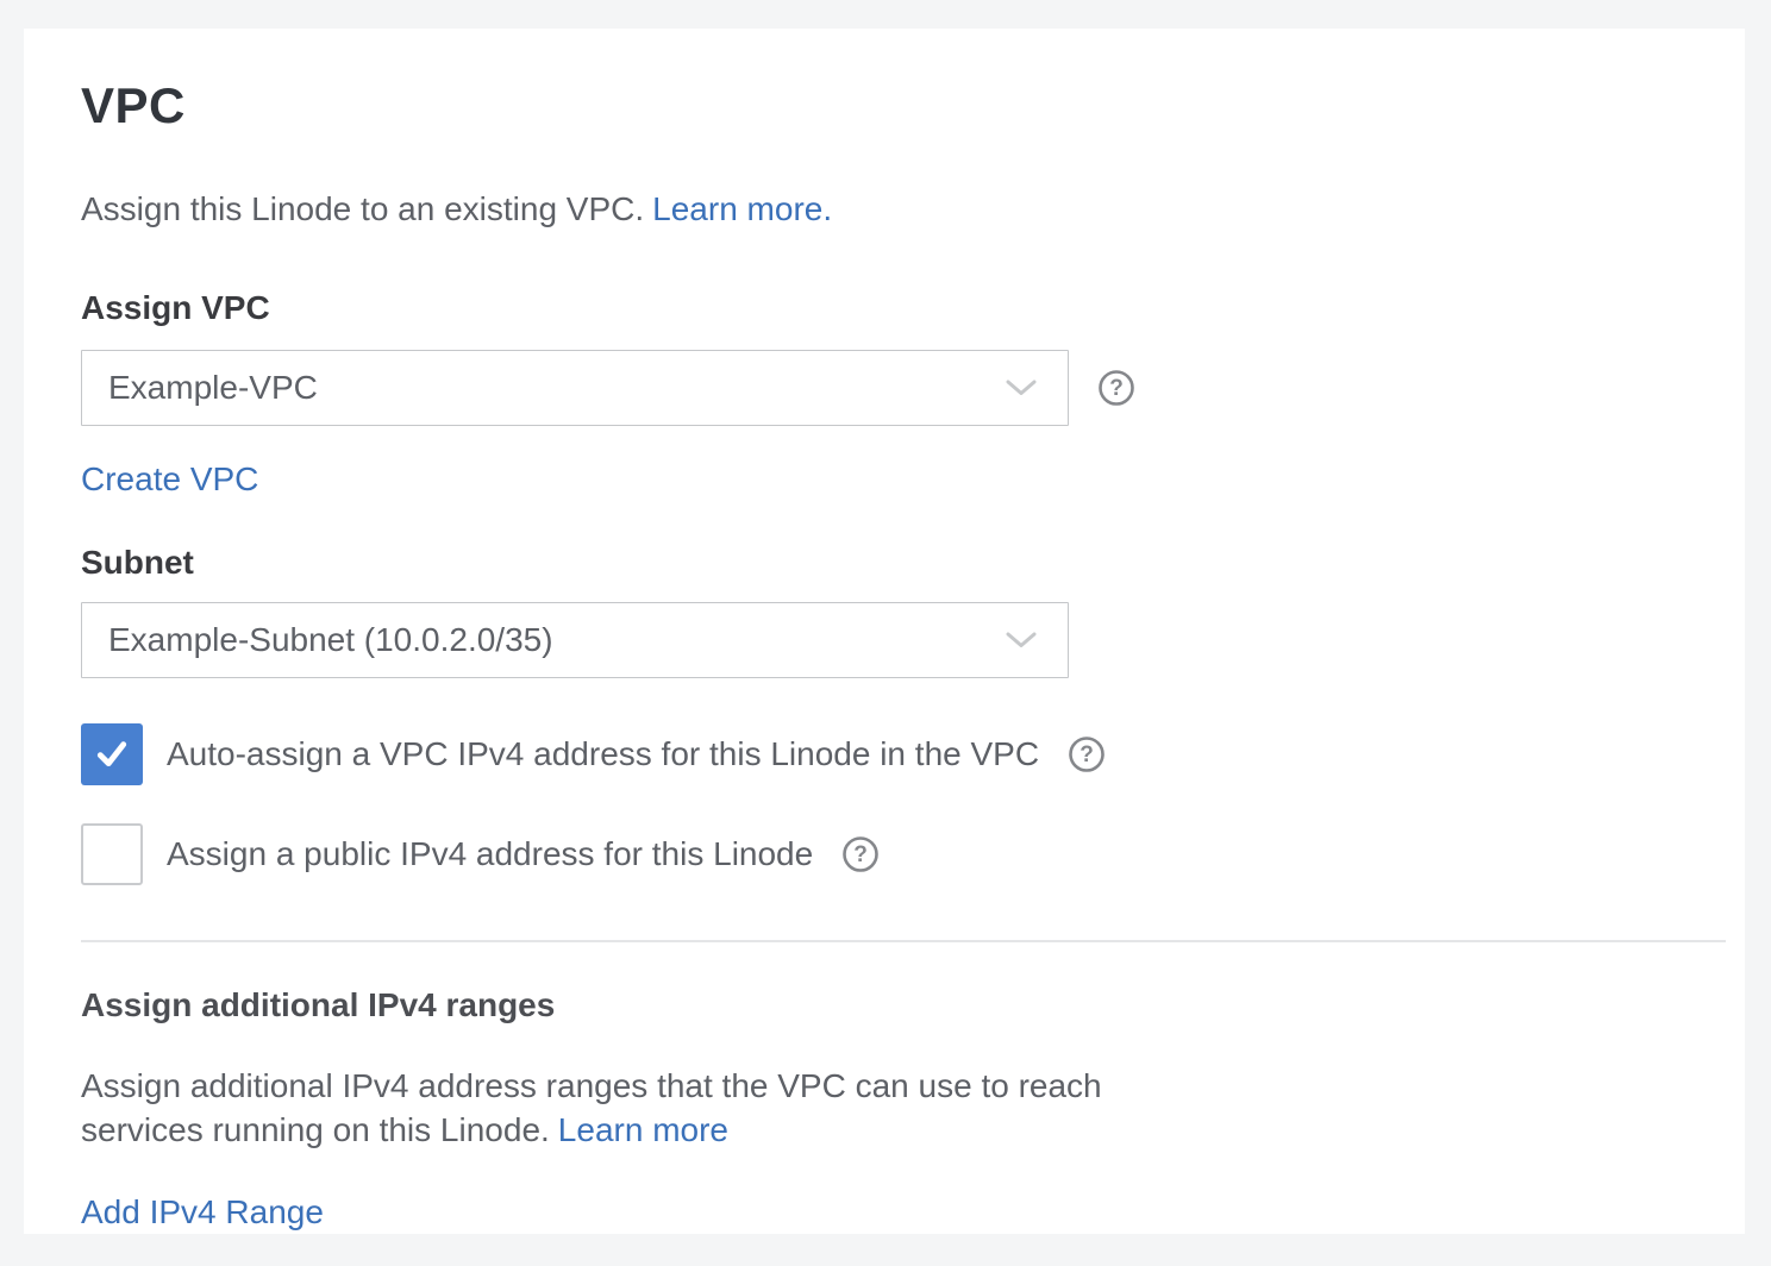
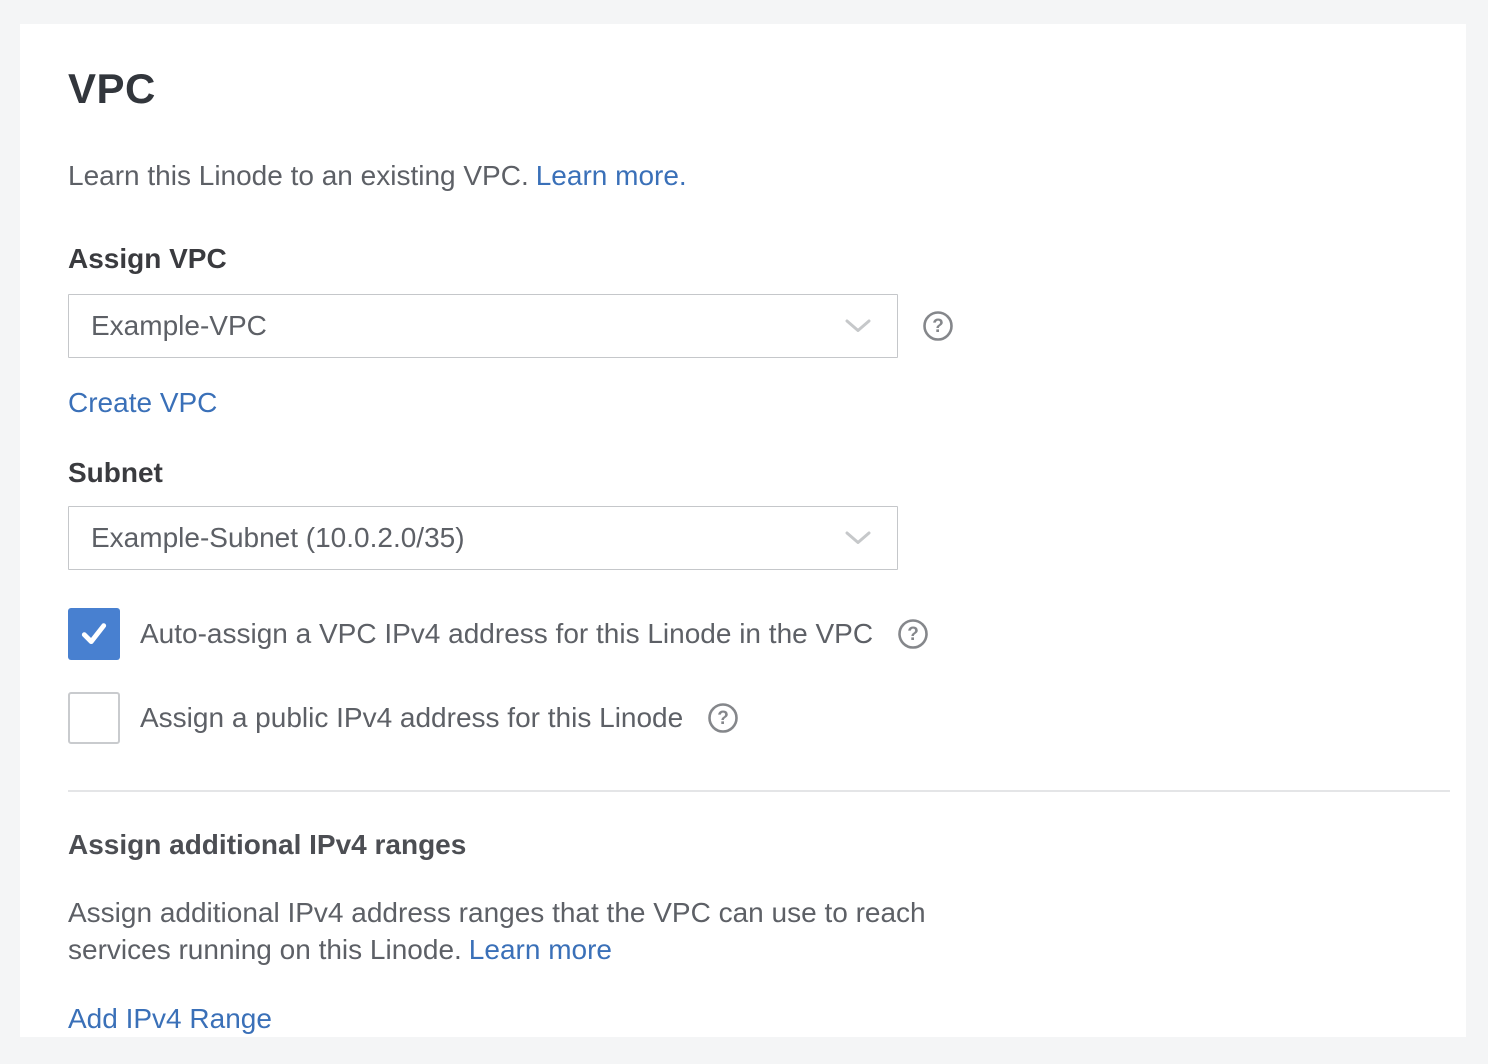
  VPC
- Assign this Linode to an existing VPC. Learn more.
+ Learn this Linode to an existing VPC. Learn more.
  Assign VPC
  Example-VPC
  ?
  Create VPC
  Subnet
  Example-Subnet (10.0.2.0/35)
  Auto-assign a VPC IPv4 address for this Linode in the VPC
  ?
  Assign a public IPv4 address for this Linode
  ?
  Assign additional IPv4 ranges
  Assign additional IPv4 address ranges that the VPC can use to reach services running on this Linode. Learn more
  Add IPv4 Range
